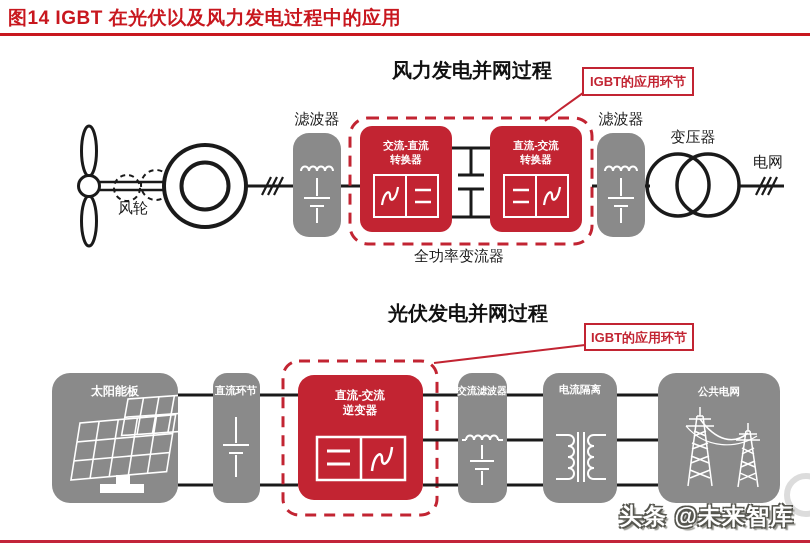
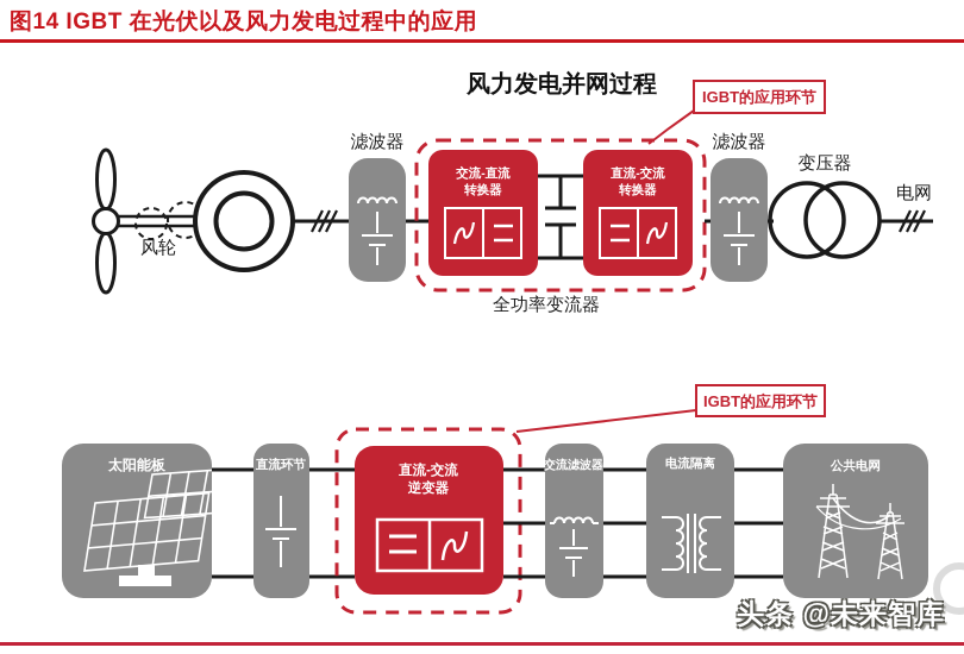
  图14 IGBT 在光伏以及风力发电过程中的应用
  风力发电并网过程
  IGBT的应用环节
  风轮
  滤波器
  交流-直流
  转换器
  直流-交流
  转换器
  全功率变流器
  滤波器
  变压器
  电网
- 光伏发电并网过程
  IGBT的应用环节
  太阳能板
  直流环节
  直流-交流
  逆变器
  交流滤波器
  电流隔离
  公共电网
  头条 @未来智库
